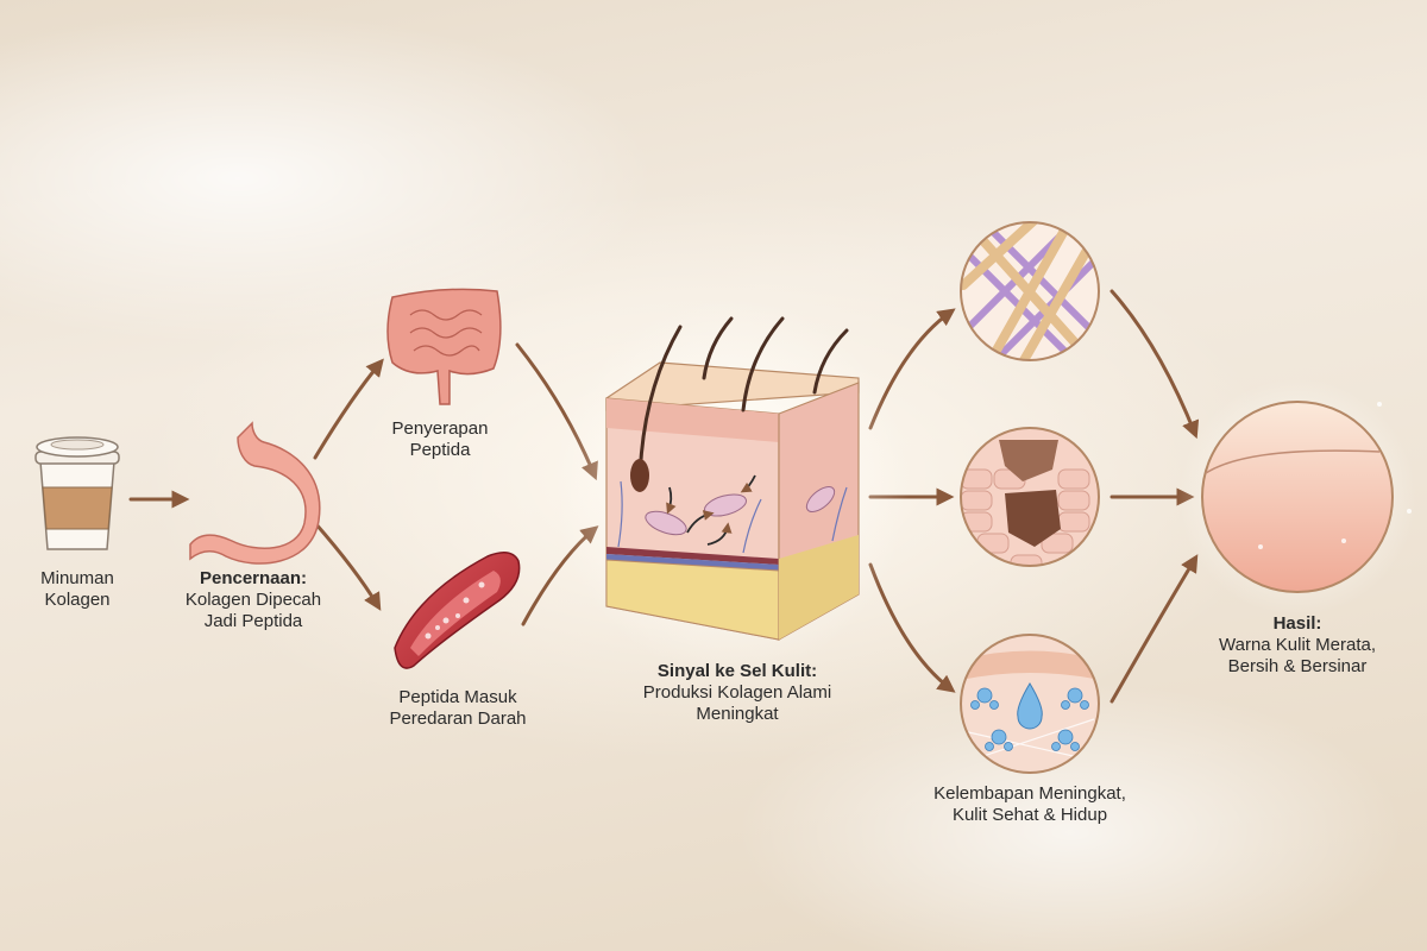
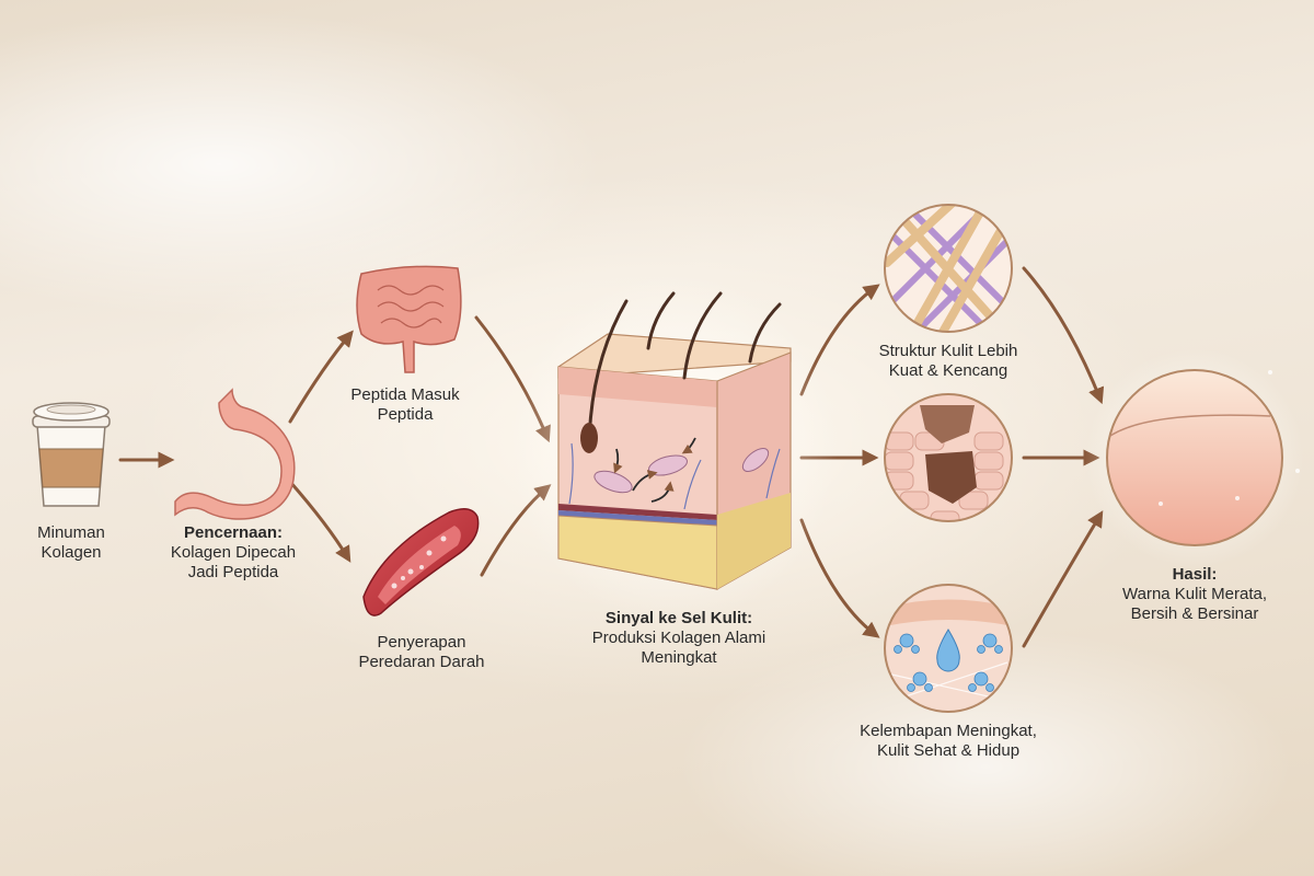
  Minuman
  Kolagen
  Pencernaan:
  Kolagen Dipecah
  Jadi Peptida
- Penyerapan
+ Peptida Masuk
  Peptida
- Peptida Masuk
+ Penyerapan
  Peredaran Darah
  Sinyal ke Sel Kulit:
  Produksi Kolagen Alami
  Meningkat
+ Struktur Kulit Lebih
+ Kuat & Kencang
  Kelembapan Meningkat,
  Kulit Sehat & Hidup
  Hasil:
  Warna Kulit Merata,
  Bersih & Bersinar
